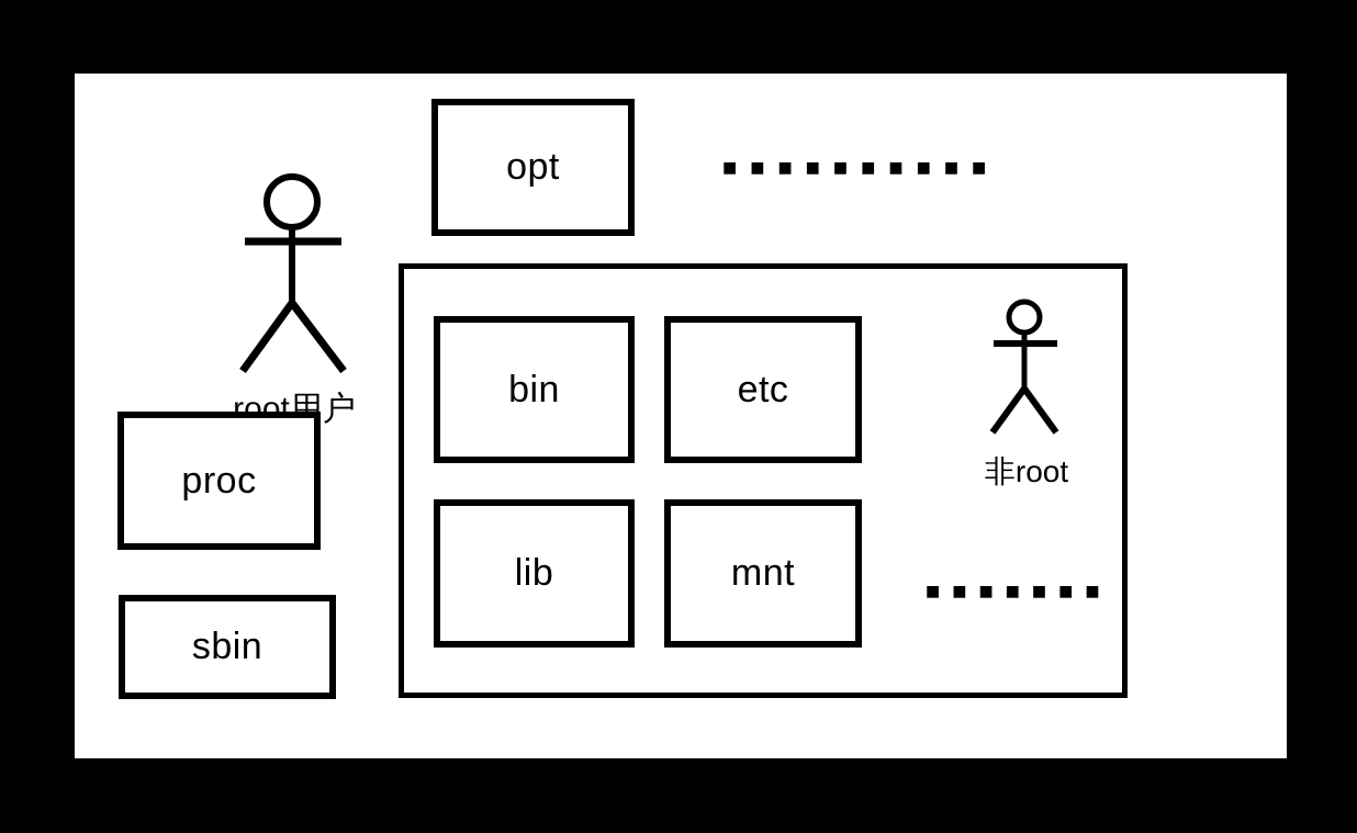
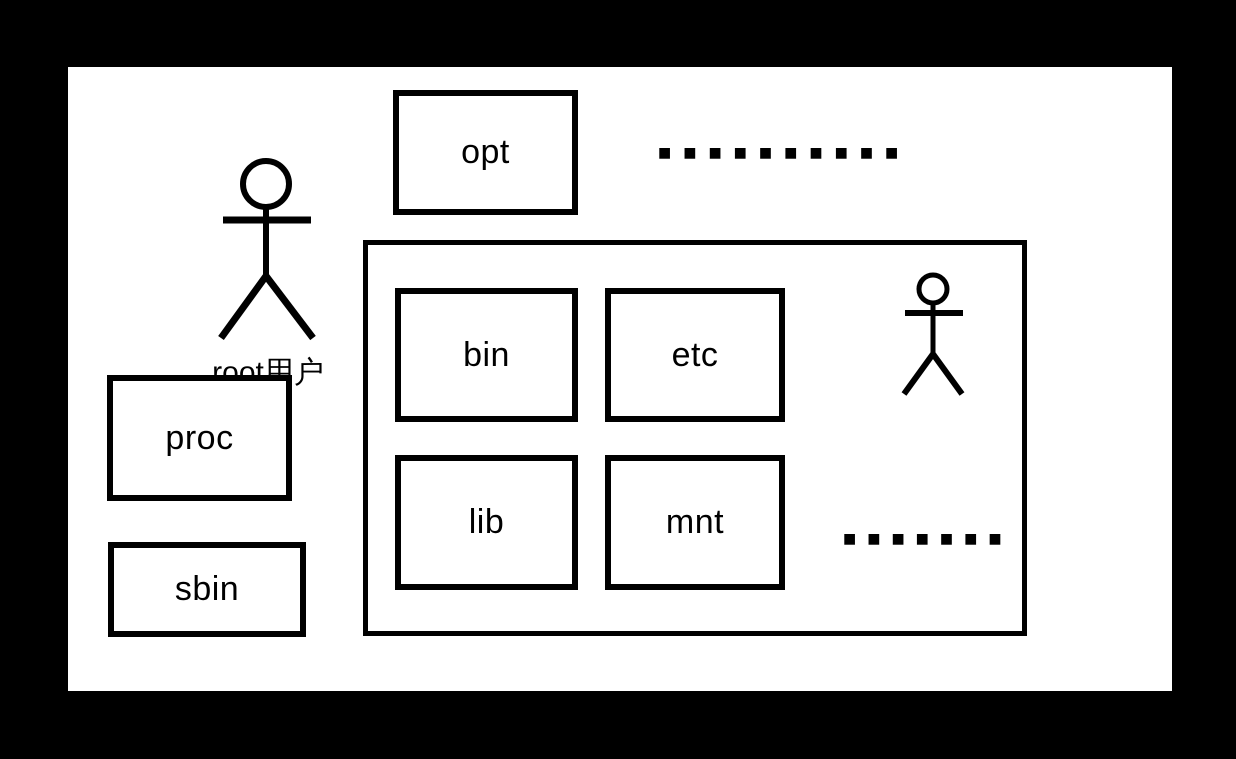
  root用户
  opt
  ■■■■■■■■■■
  proc
  sbin
  bin
  etc
  lib
  mnt
- 非root
  ■■■■■■■
